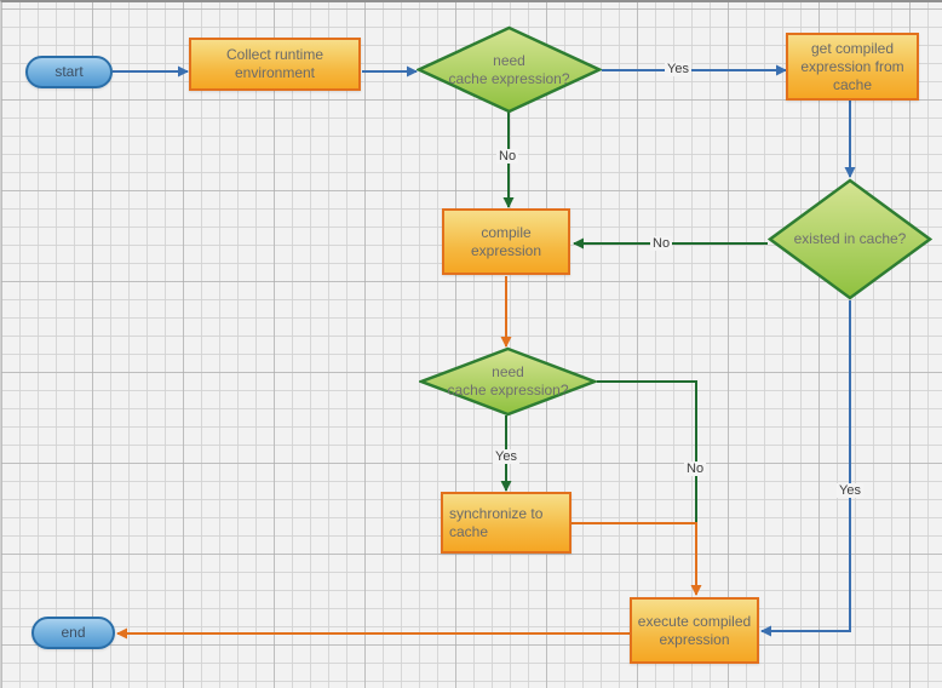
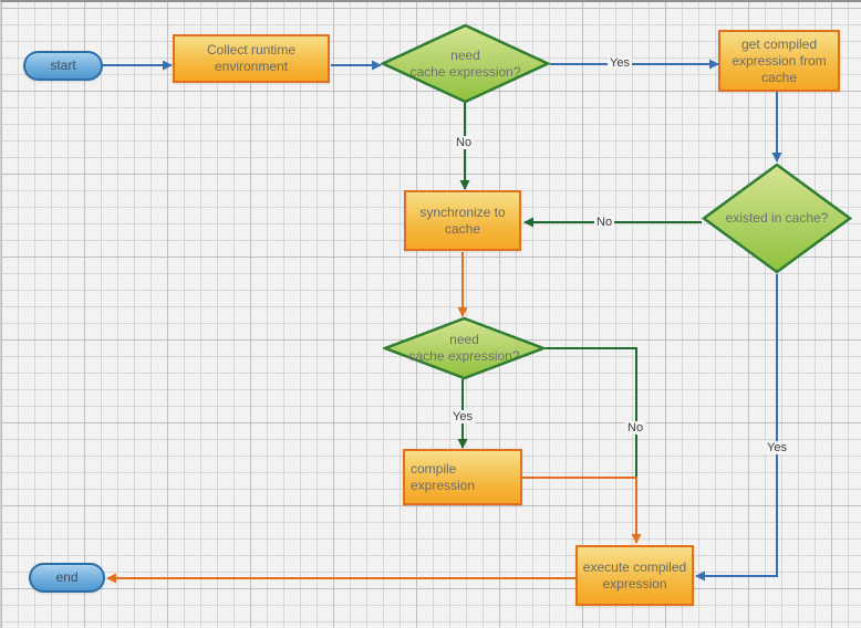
  start
  Collect runtime environment
  need
  cache expression?
  get compiled expression from cache
  existed in cache?
- compile expression
+ synchronize to cache
  need
  cache expression?
- synchronize to cache
+ compile expression
  execute compiled expression
  end
  Yes
  No
  No
  Yes
  Yes
  No
